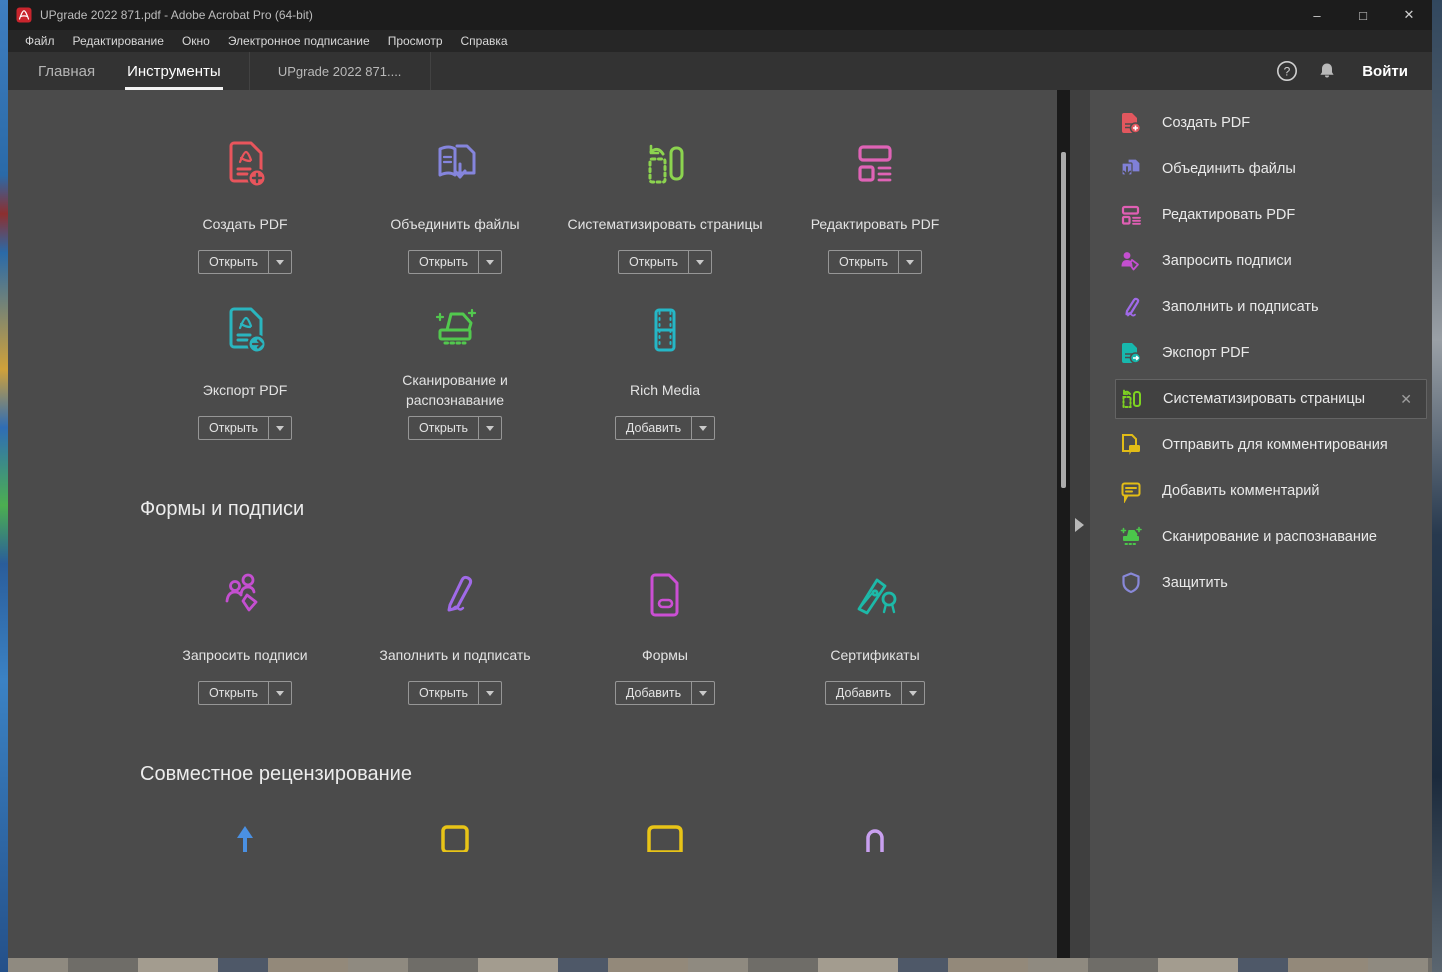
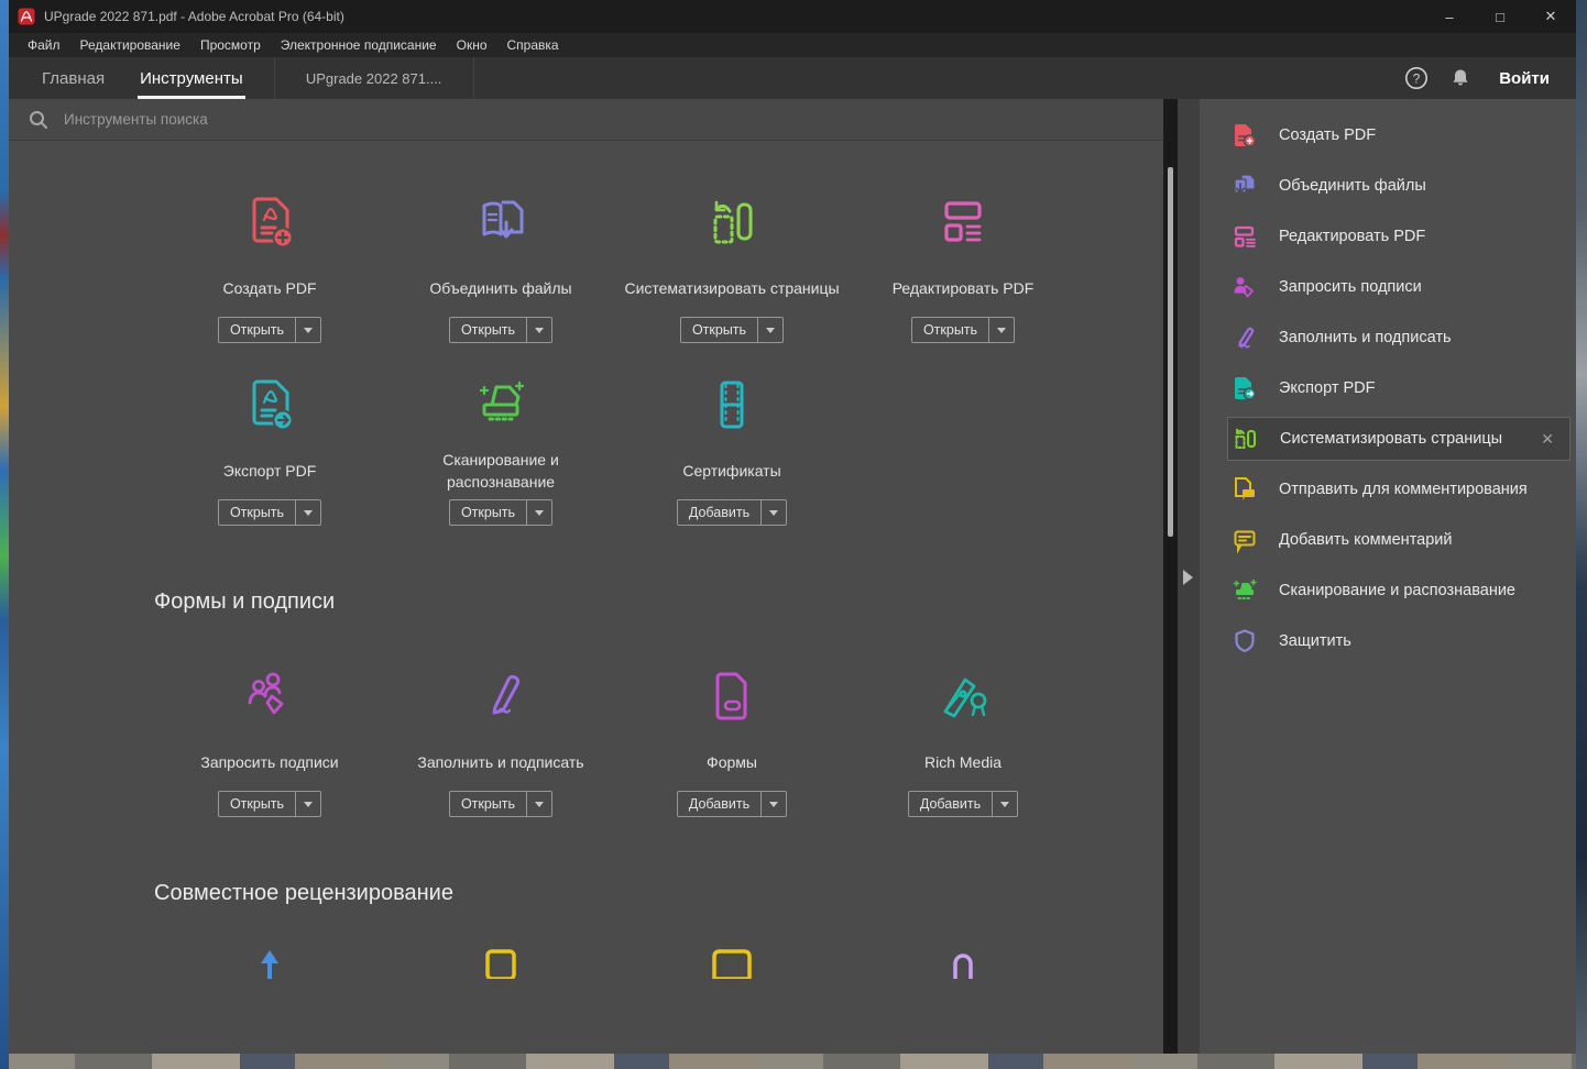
  UPgrade 2022 871.pdf - Adobe Acrobat Pro (64-bit)
  –
  □
  ✕
  Файл
  Редактирование
- Окно
+ Просмотр
  Электронное подписание
- Просмотр
+ Окно
  Справка
  Главная
  Инструменты
  UPgrade 2022 871....
  ?
  Войти
+ Инструменты поиска
  Создать PDF
  Открыть
  Объединить файлы
  Открыть
  Систематизировать страницы
  Открыть
  Редактировать PDF
  Открыть
  Экспорт PDF
  Открыть
  Сканирование и распознавание
  Открыть
- Rich Media
+ Сертификаты
  Добавить
  Формы и подписи
  Запросить подписи
  Открыть
  Заполнить и подписать
  Открыть
  Формы
  Добавить
- Сертификаты
+ Rich Media
  Добавить
  Совместное рецензирование
  Создать PDF
  Объединить файлы
  Редактировать PDF
  Запросить подписи
  Заполнить и подписать
  Экспорт PDF
  Систематизировать страницы
  ✕
  Отправить для комментирования
  Добавить комментарий
  Сканирование и распознавание
  Защитить
